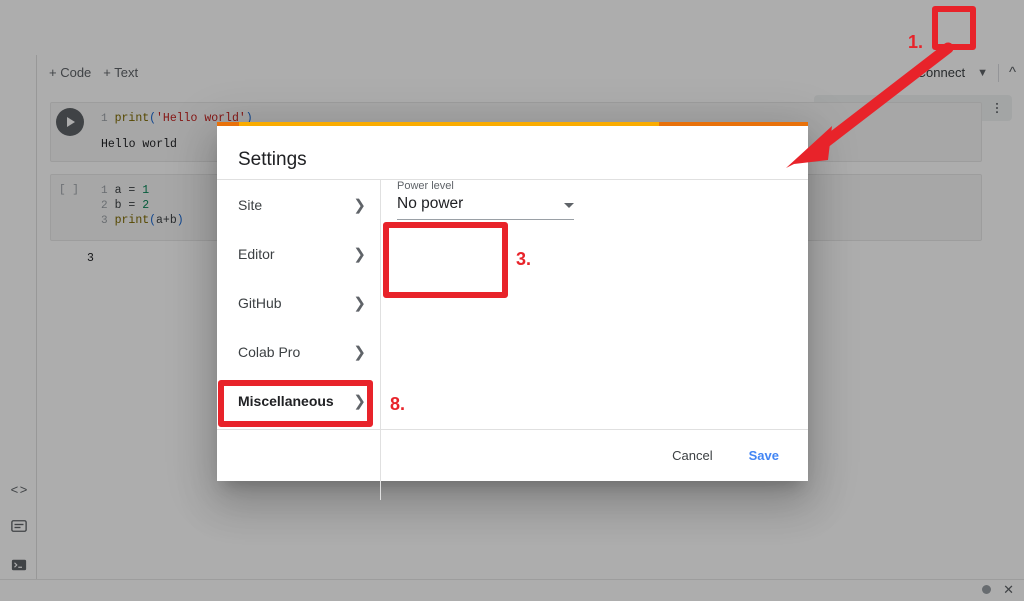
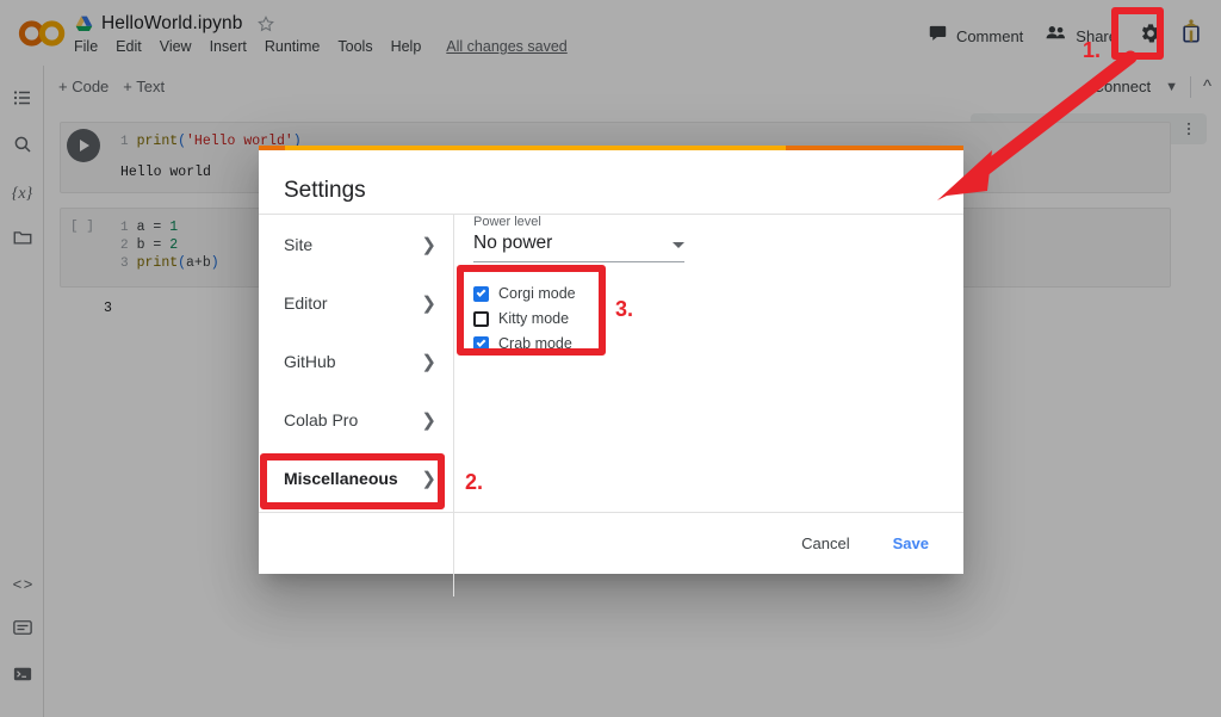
+ HelloWorld.ipynb
+ File
+ Edit
+ View
+ Insert
+ Runtime
+ Tools
+ Help
+ All changes saved
+ Comment
+ Share
+ {x}
  < >
  + Code
  + Text
  onnect
  ▼
  ^
  1
  print('Hello world')
  Hello world
  [ ]
  1
  a = 1
  2
  b = 2
  3
  print(a+b)
  3
- ✕
  Settings
  Site
  ❯
  Editor
  ❯
  GitHub
  ❯
  Colab Pro
  ❯
  Miscellaneous
  ❯
  Power level
  No power
+ Corgi mode
+ Kitty mode
+ Crab mode
  Cancel
  Save
  1.
- 8.
+ 2.
  3.
